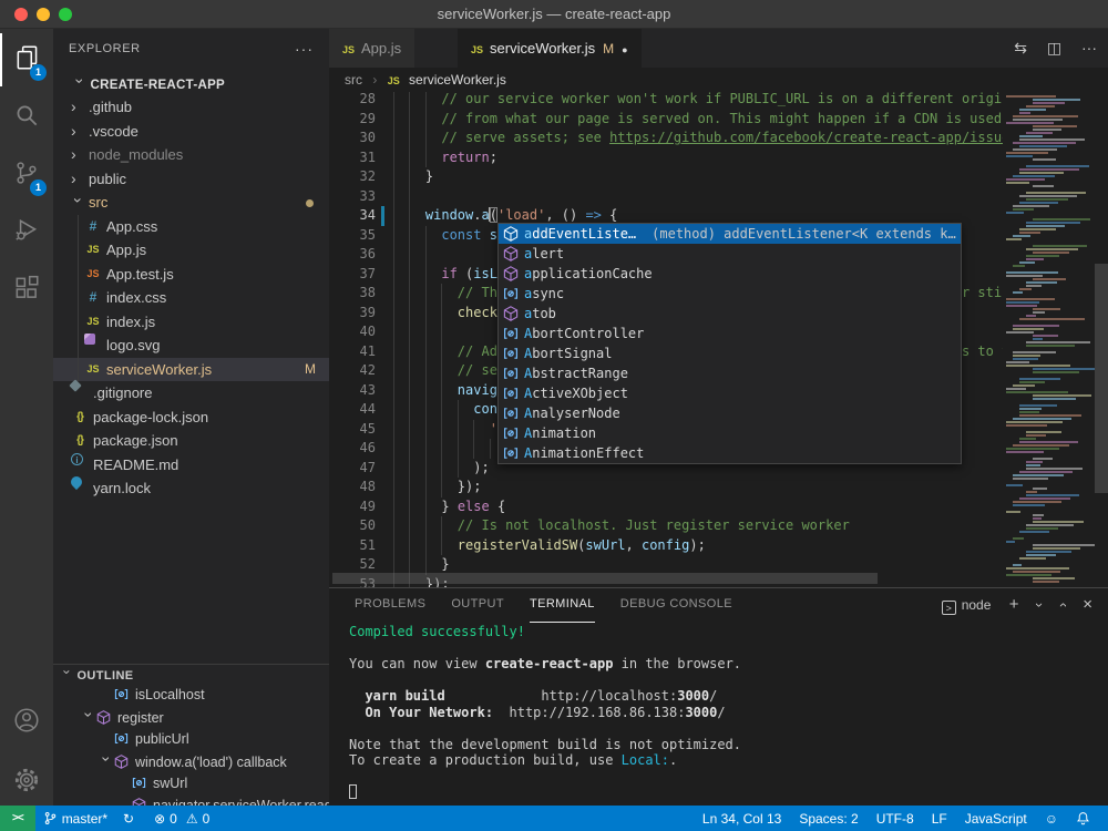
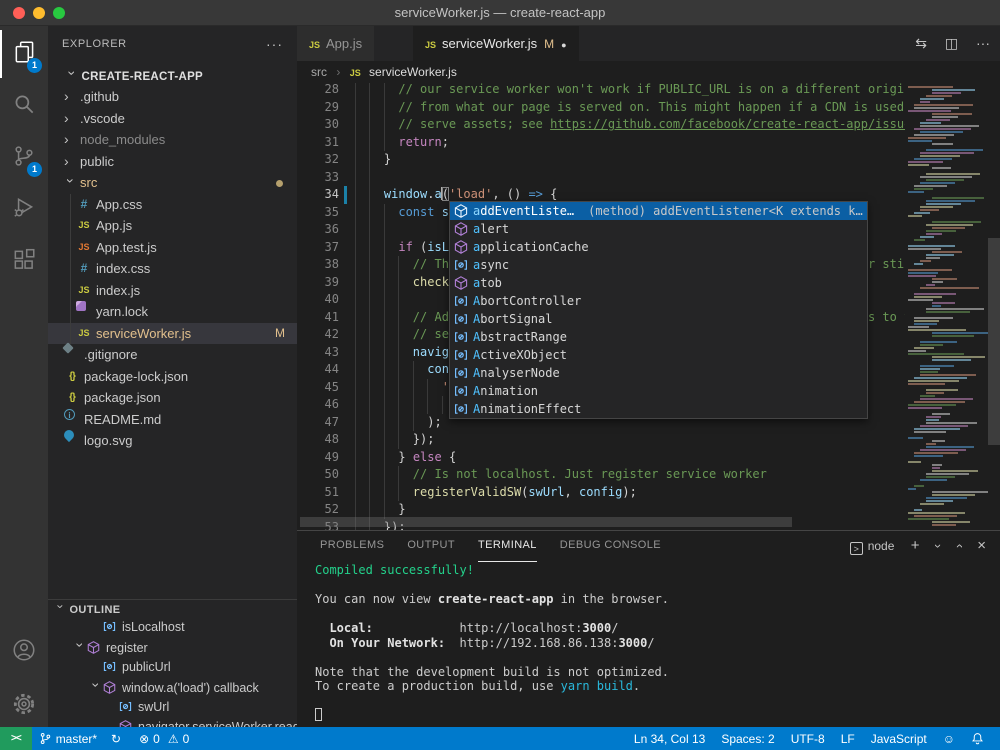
  serviceWorker.js — create-react-app
  1
  1
  EXPLORER
  ···
  CREATE-REACT-APP
  ›
  .github
  ›
  .vscode
  ›
  node_modules
  ›
  public
  src
  #
  App.css
  JS
  App.js
  JS
  App.test.js
  #
  index.css
  JS
  index.js
- logo.svg
+ yarn.lock
  JS
  serviceWorker.js
  M
  .gitignore
  {}
  package-lock.json
  {}
  package.json
  i
  README.md
- yarn.lock
+ logo.svg
  OUTLINE
  isLocalhost
  register
  publicUrl
  window.a('load') callback
  swUrl
  JS App.js
  JS serviceWorker.js M ●
  ⇆ ◫ ···
  src › JS serviceWorker.js
  28
  // our service worker won't work if PUBLIC_URL is on a different origi
  29
  // from what our page is served on. This might happen if a CDN is used
  30
  // serve assets; see https://github.com/facebook/create-react-app/issu
  31
  return;
  32
  }
  33
  34
  window.a('load', () => {
  35
  36
  37
  38
  39
  40
  41
  42
  43
  44
  45
  46
  47
  );
  48
  });
  49
  } else {
  50
  // Is not localhost. Just register service worker
  51
  registerValidSW(swUrl, config);
  52
  }
  53
  });
  addEventListe…
  (method) addEventListener<K extends k…
  alert
  applicationCache
  async
  atob
  AbortController
  AbortSignal
  AbstractRange
  ActiveXObject
  AnalyserNode
  Animation
  AnimationEffect
  PROBLEMS OUTPUT TERMINAL DEBUG CONSOLE
  > node + ×
  Compiled successfully!
  You can now view create-react-app in the browser.
- yarn build http://localhost:3000/
+ Local: http://localhost:3000/
  On Your Network: http://192.168.86.138:3000/
  Note that the development build is not optimized.
- To create a production build, use Local:.
+ To create a production build, use yarn build.
  ><
  master*
  ↻
  ⊗
  0
  ⚠
  0
  Ln 34, Col 13
  Spaces: 2
  UTF-8
  LF
  JavaScript
  ☺
